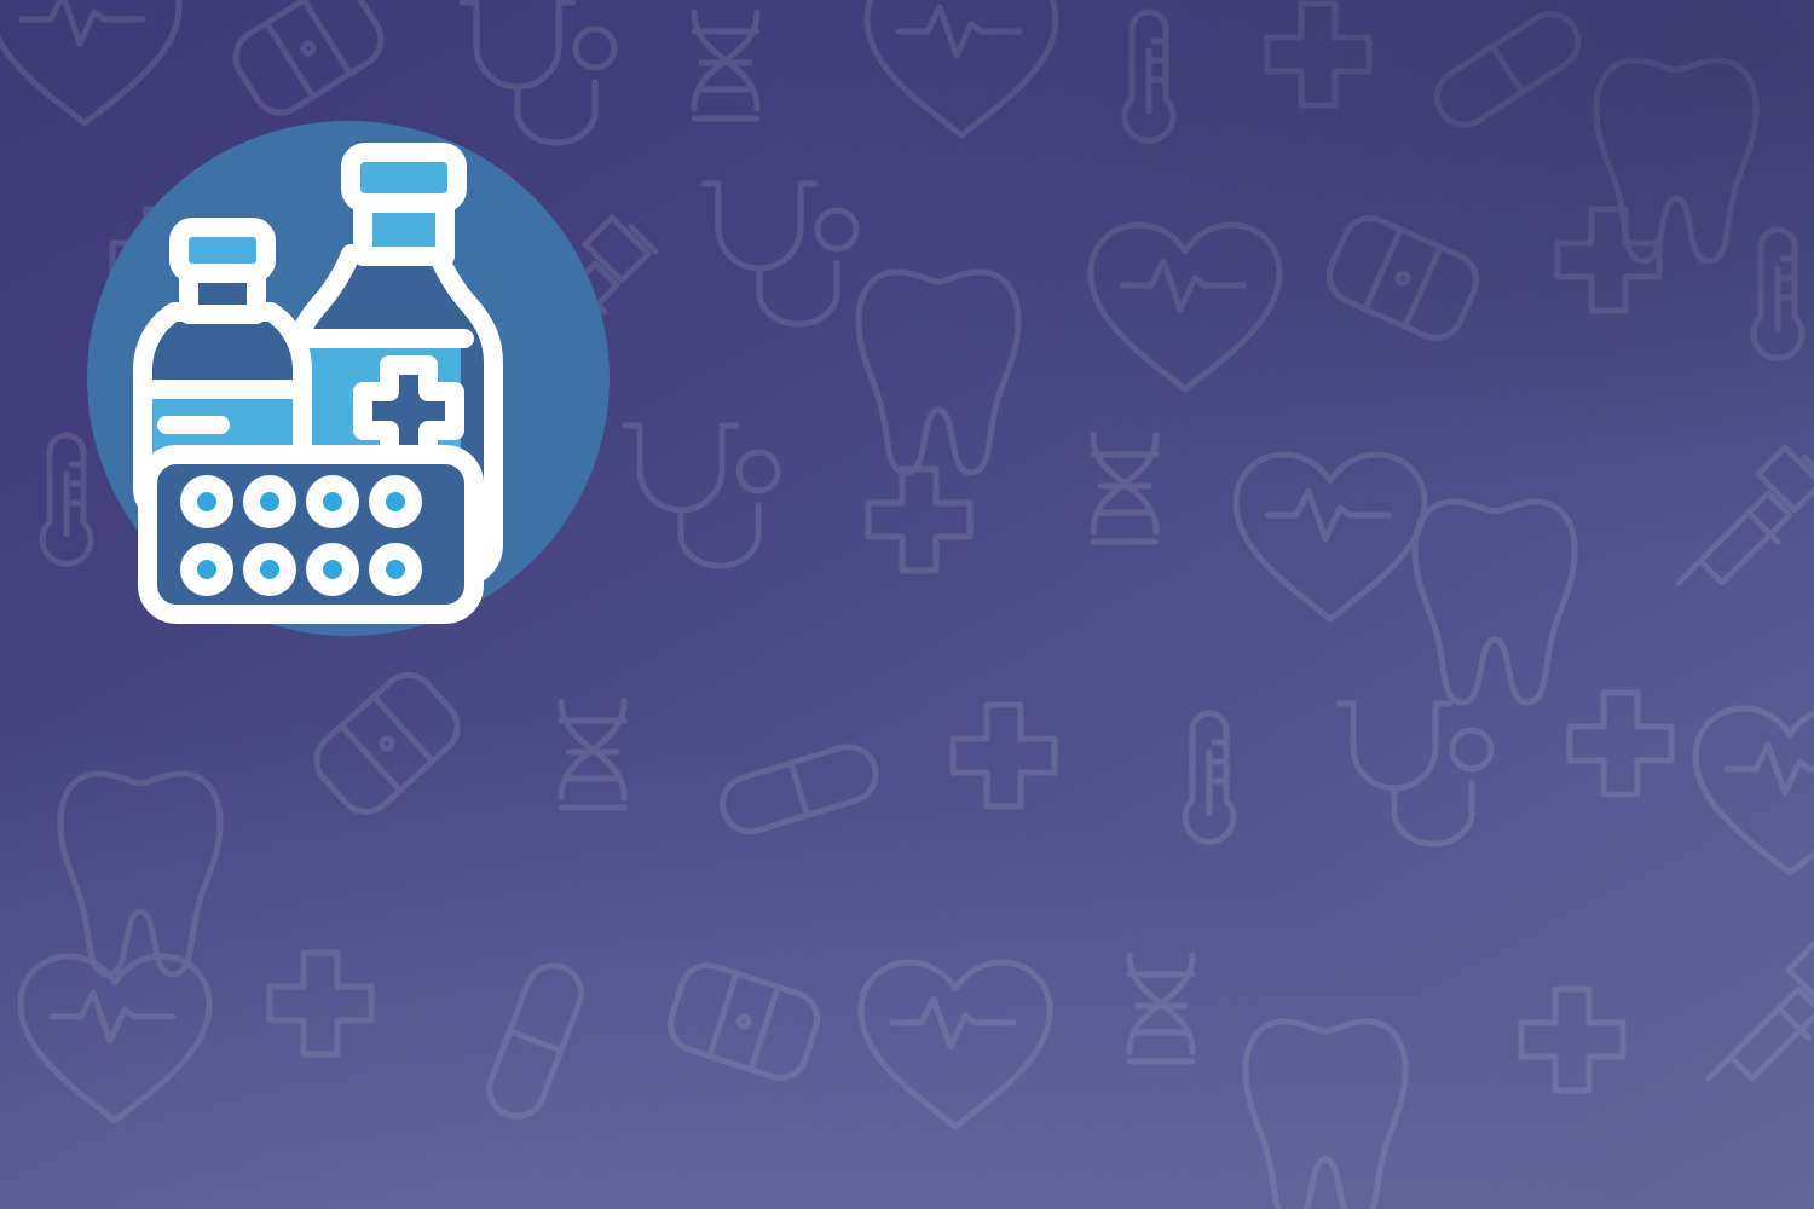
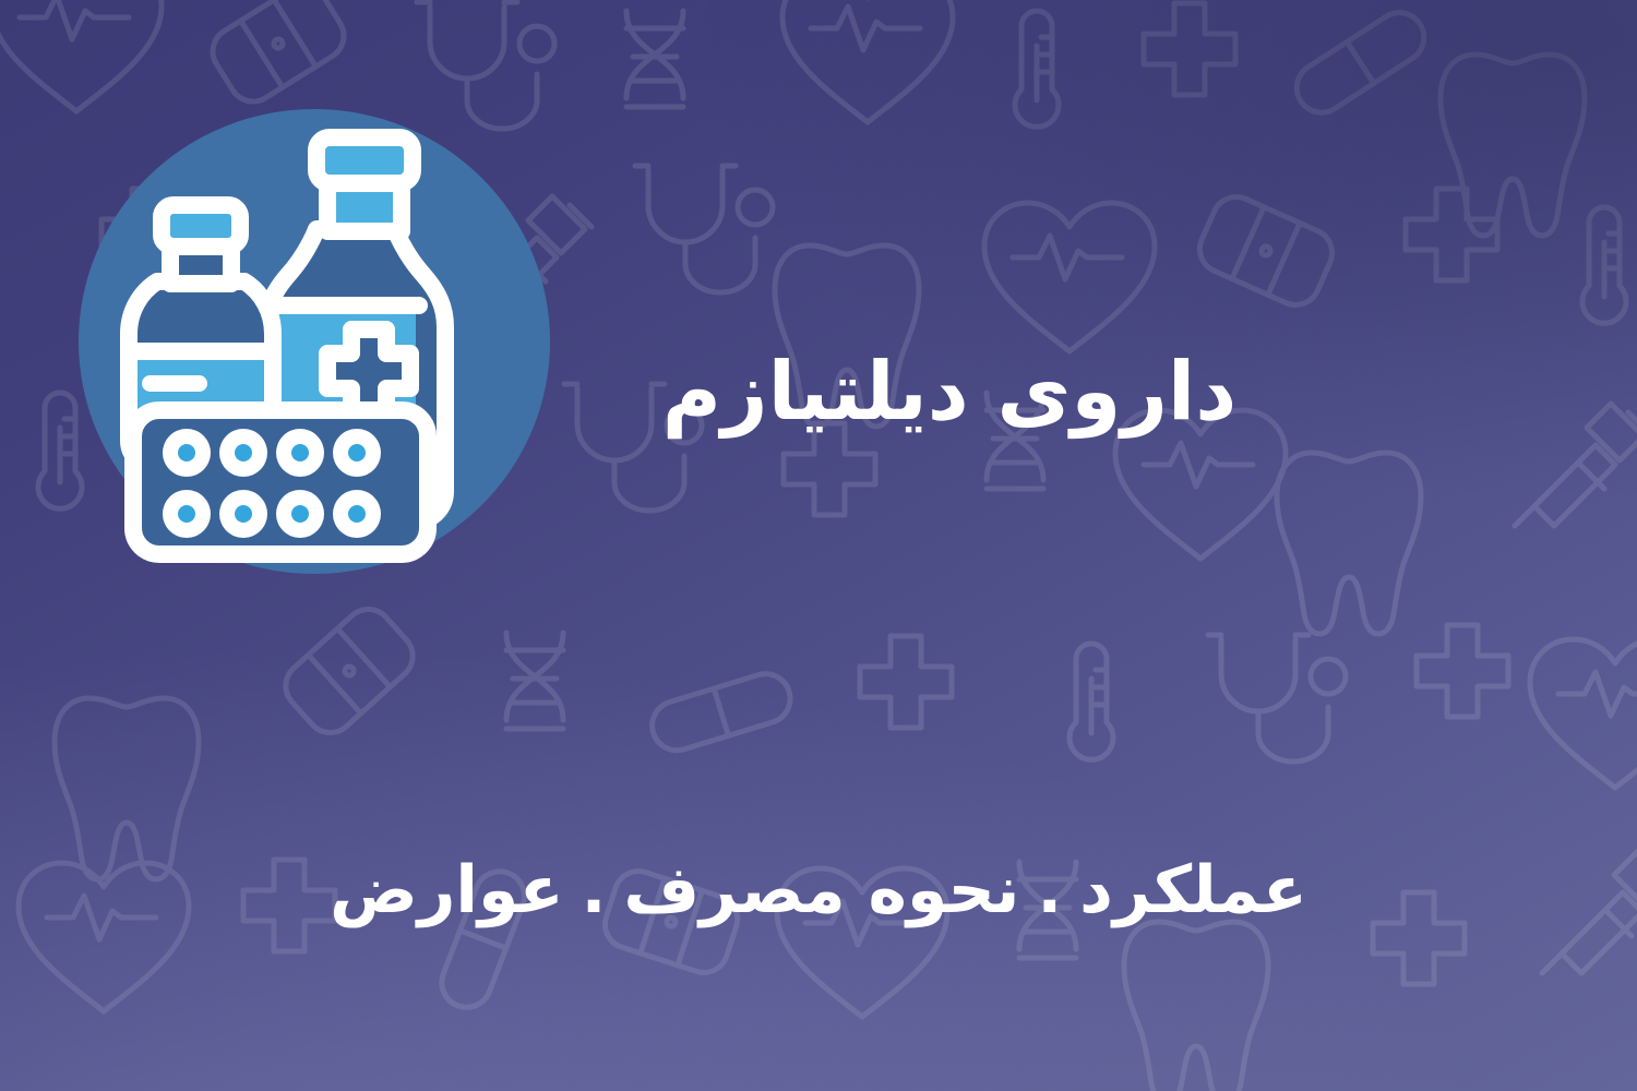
+ داروی دیلتیازم
+ عملکرد.نحوه مصرف.عوارض
